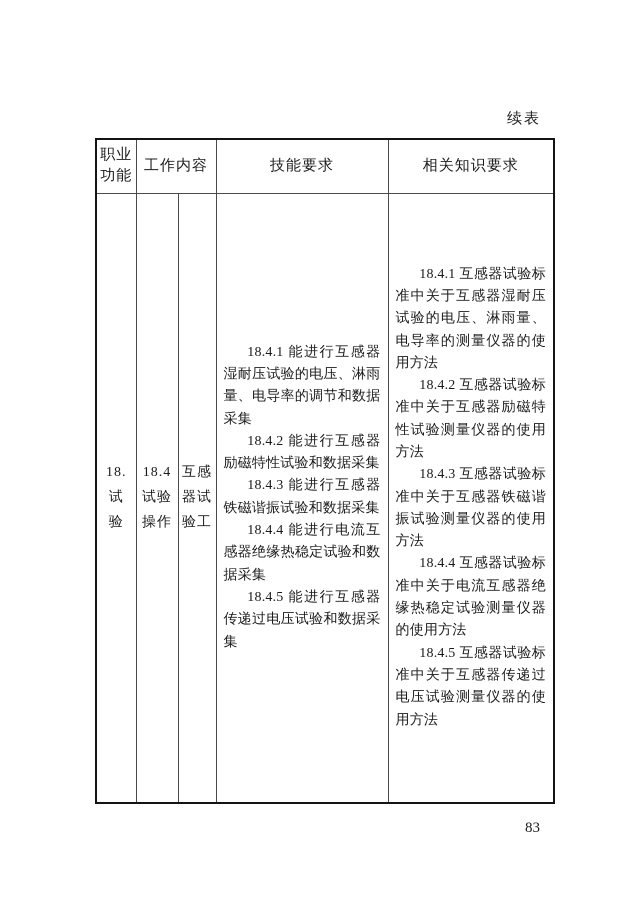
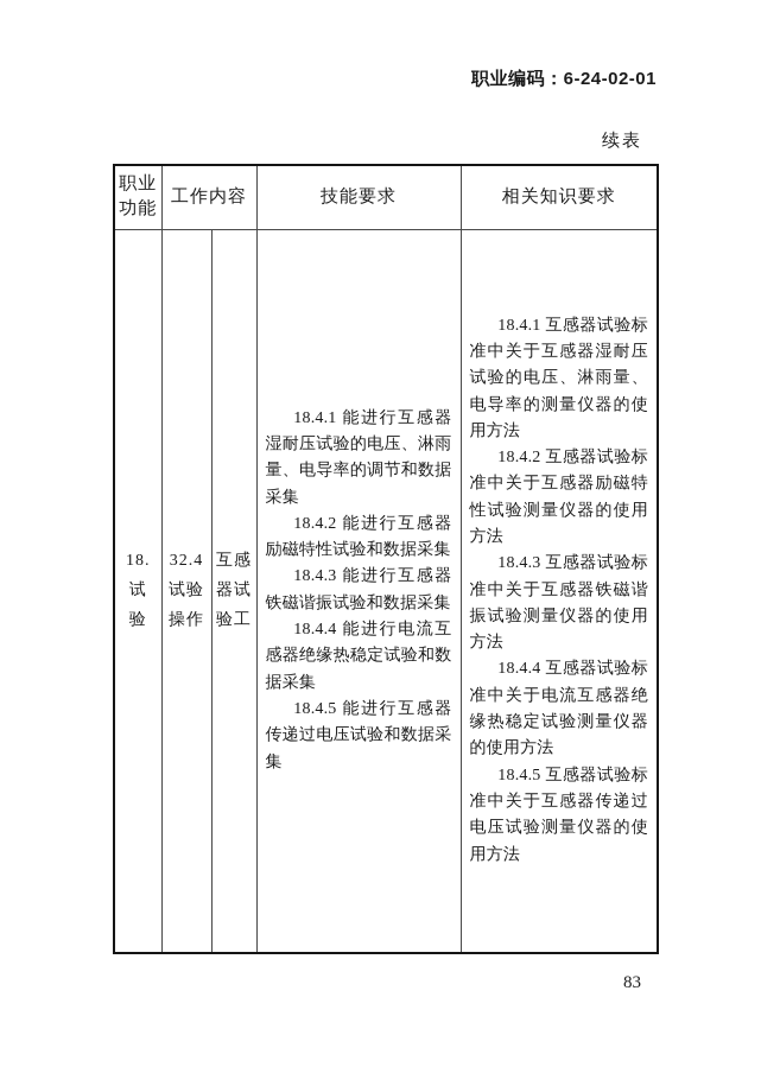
+ 职业编码：6-24-02-01
  续表
  职业 功能	工作内容	技能要求	相关知识要求
- 18. 试 验	18.4 试验 操作	互感 器试 验工	18.4.1 能进行互感器湿耐压试验的电压、淋雨量、电导率的调节和数据采集 18.4.2 能进行互感器励磁特性试验和数据采集 18.4.3 能进行互感器铁磁谐振试验和数据采集 18.4.4 能进行电流互感器绝缘热稳定试验和数据采集 18.4.5 能进行互感器传递过电压试验和数据采集	18.4.1 互感器试验标准中关于互感器湿耐压试验的电压、淋雨量、电导率的测量仪器的使用方法 18.4.2 互感器试验标准中关于互感器励磁特性试验测量仪器的使用方法 18.4.3 互感器试验标准中关于互感器铁磁谐振试验测量仪器的使用方法 18.4.4 互感器试验标准中关于电流互感器绝缘热稳定试验测量仪器的使用方法 18.4.5 互感器试验标准中关于互感器传递过电压试验测量仪器的使用方法
+ 18. 试 验	32.4 试验 操作	互感 器试 验工	18.4.1 能进行互感器湿耐压试验的电压、淋雨量、电导率的调节和数据采集 18.4.2 能进行互感器励磁特性试验和数据采集 18.4.3 能进行互感器铁磁谐振试验和数据采集 18.4.4 能进行电流互感器绝缘热稳定试验和数据采集 18.4.5 能进行互感器传递过电压试验和数据采集	18.4.1 互感器试验标准中关于互感器湿耐压试验的电压、淋雨量、电导率的测量仪器的使用方法 18.4.2 互感器试验标准中关于互感器励磁特性试验测量仪器的使用方法 18.4.3 互感器试验标准中关于互感器铁磁谐振试验测量仪器的使用方法 18.4.4 互感器试验标准中关于电流互感器绝缘热稳定试验测量仪器的使用方法 18.4.5 互感器试验标准中关于互感器传递过电压试验测量仪器的使用方法
  83
